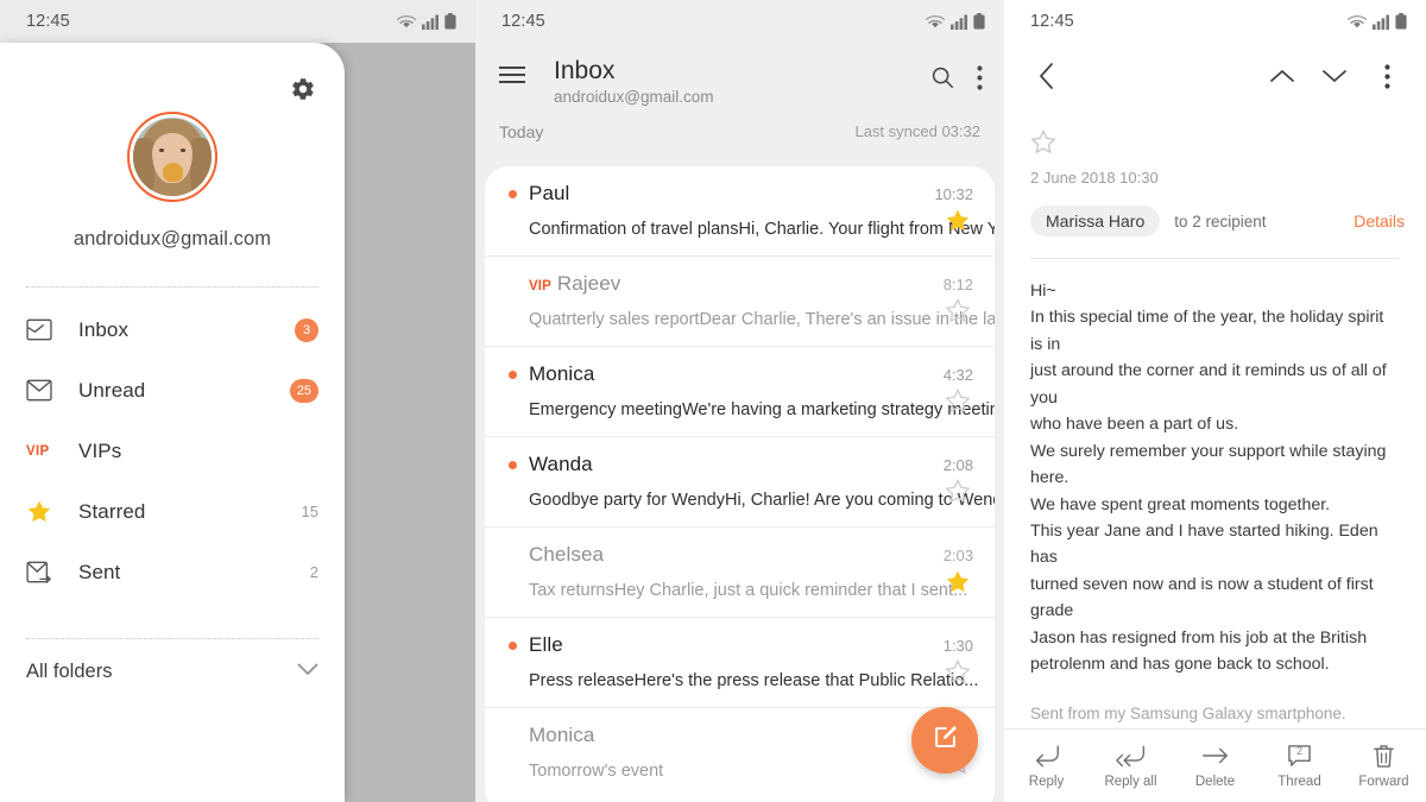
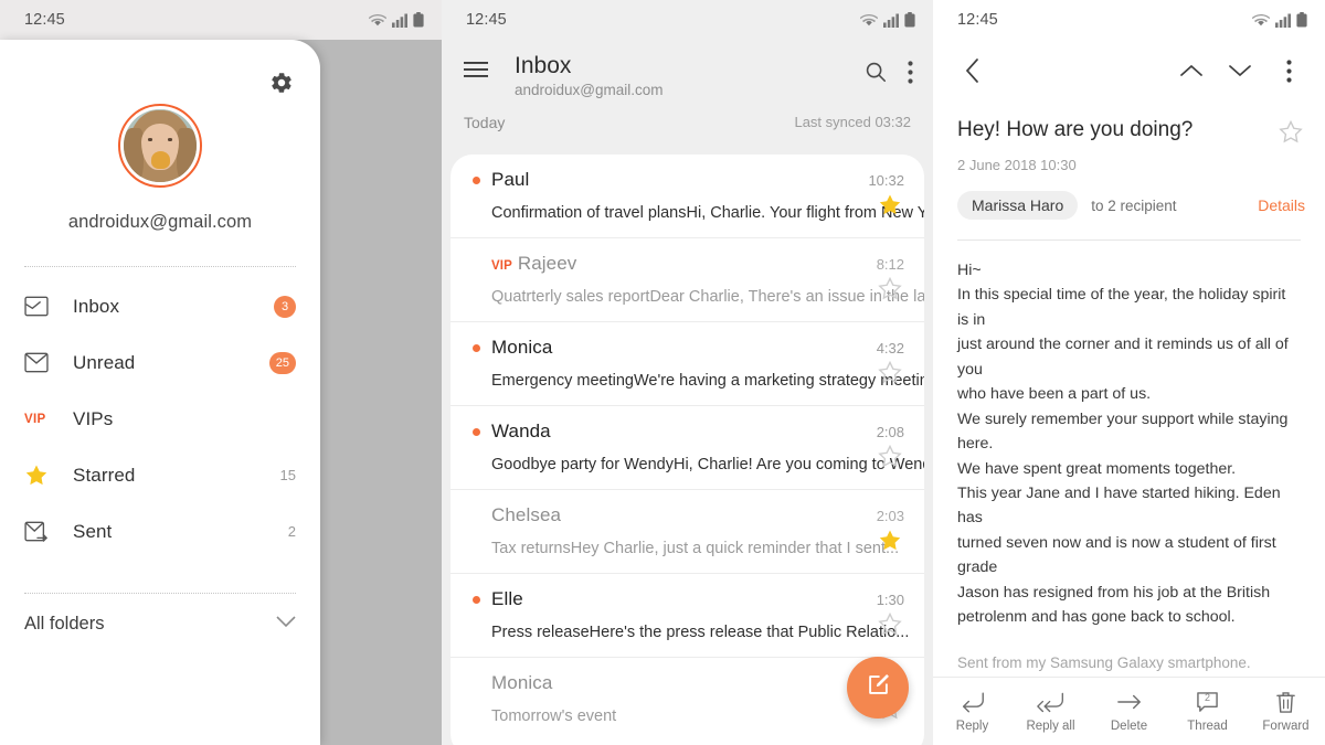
  12:45
  androidux@gmail.com
  Inbox
  3
  Unread
  25
  VIP
  VIPs
  Starred
  15
  Sent
  2
  All folders
  12:45
  Inbox
  androidux@gmail.com
  Today
  Last synced 03:32
  Paul
  10:32
  Confirmation of travel plansHi, Charlie. Your flight from New Y
  VIP Rajeev
  8:12
  Quatrterly sales reportDear Charlie, There's an issue in te la
  Monica
  4:32
  Emergency meetingWe're having a marketing strategyeetin
  Wanda
  2:08
  Goodbye party for WendyHi, Charlie! Are you coming to Wen
  Chelsea
  2:03
  Tax returnsHey Charlie, just a quick reminder that I sent...
  Elle
  1:30
  Press releaseHere's the press release that Public Relato...
  Monica
  Tomorrow's event
  12:45
+ Hey! How are you doing?
  2 June 2018 10:30
  Marissa Haro
  to 2 recipient
  Details
  Hi~
  In this special time of the year, the holiday spirit is in
  just around the corner and it reminds us of all of you
  who have been a part of us.
  We surely remember your support while staying here.
  We have spent great moments together.
  This year Jane and I have started hiking. Eden has
  turned seven now and is now a student of first grade
  Jason has resigned from his job at the British
  petrolenm and has gone back to school.
  Sent from my Samsung Galaxy smartphone.
  Reply
  Reply all
  Delete
  2
  Thread
  Forward
